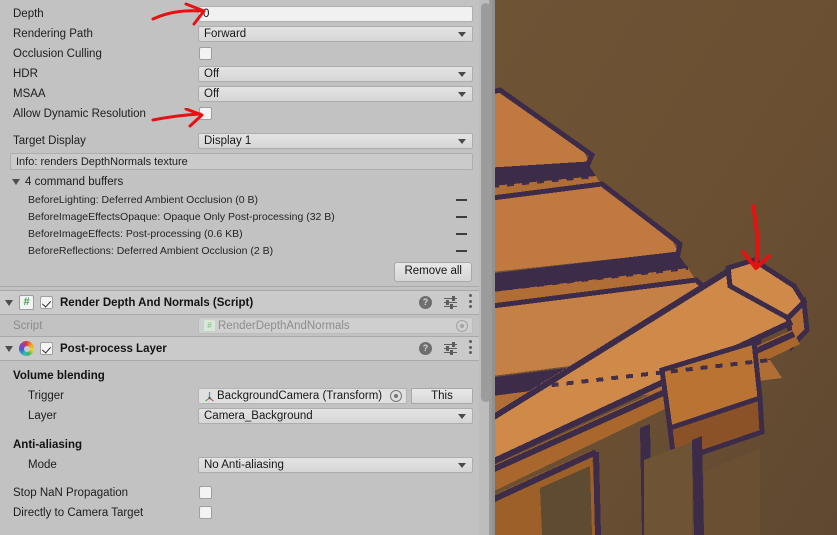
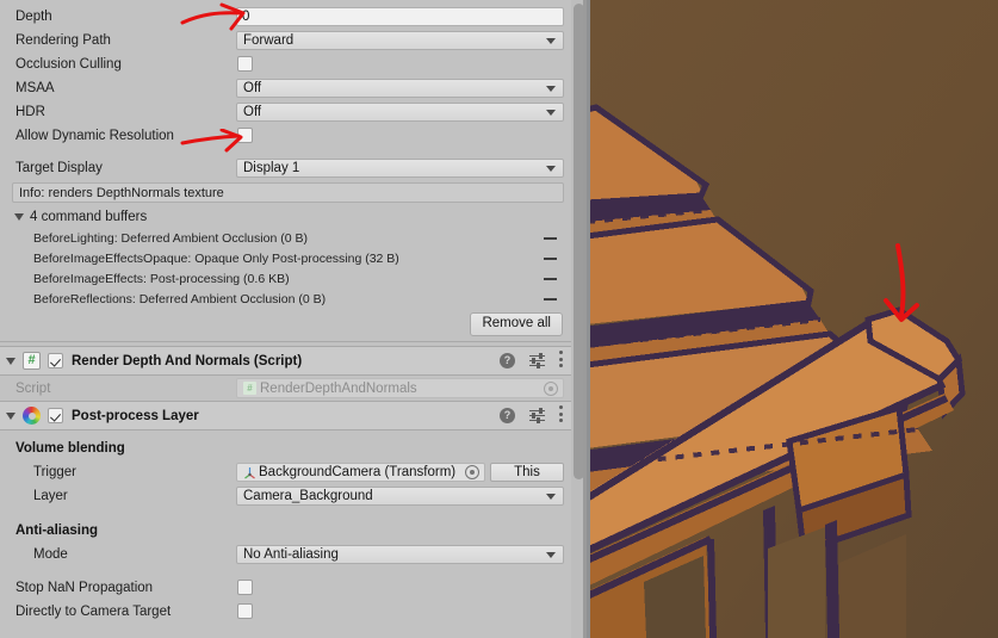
  Depth
  0
  Rendering Path
  Forward
  Occlusion Culling
- HDR
+ MSAA
  Off
- MSAA
+ HDR
  Off
  Allow Dynamic Resolution
  Target Display
  Display 1
  Info: renders DepthNormals texture
  4 command buffers
  BeforeLighting: Deferred Ambient Occlusion (0 B)
  BeforeImageEffectsOpaque: Opaque Only Post-processing (32 B)
  BeforeImageEffects: Post-processing (0.6 KB)
- BeforeReflections: Deferred Ambient Occlusion (2 B)
+ BeforeReflections: Deferred Ambient Occlusion (0 B)
  Remove all
  #
  Render Depth And Normals (Script)
  ?
  Script
  #
  RenderDepthAndNormals
  Post-process Layer
  ?
  Volume blending
  Trigger
  BackgroundCamera (Transform)
  This
  Layer
  Camera_Background
  Anti-aliasing
  Mode
  No Anti-aliasing
  Stop NaN Propagation
  Directly to Camera Target
